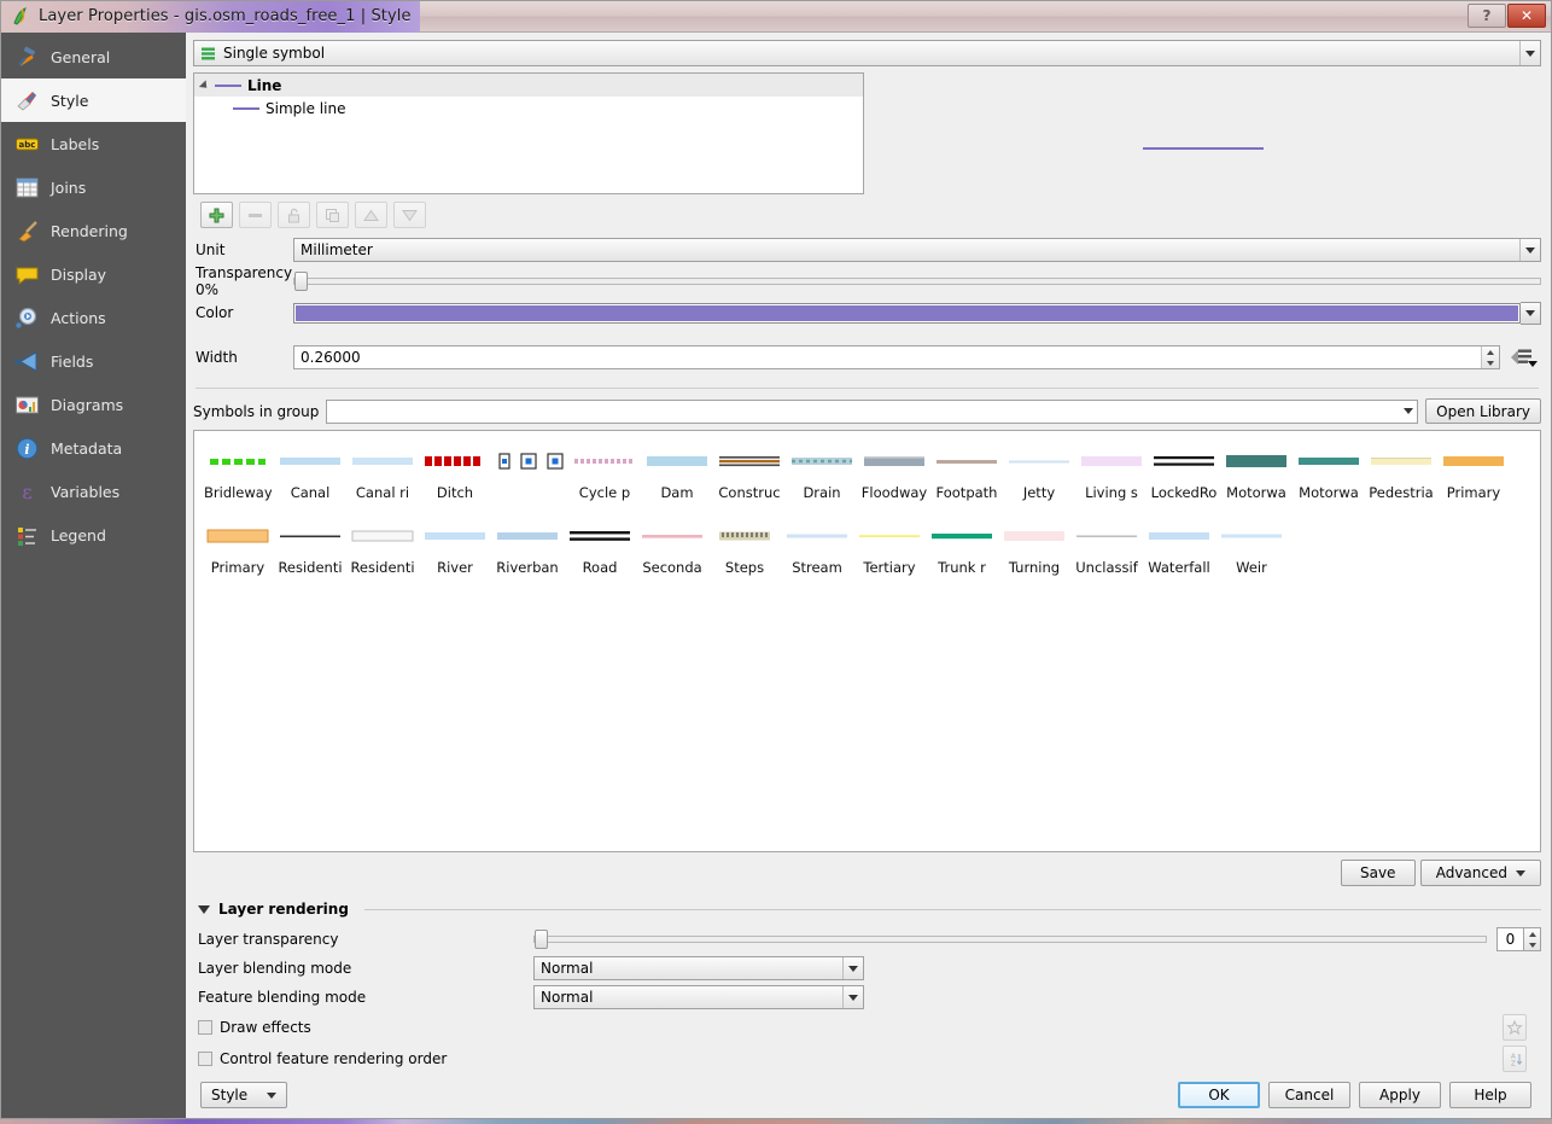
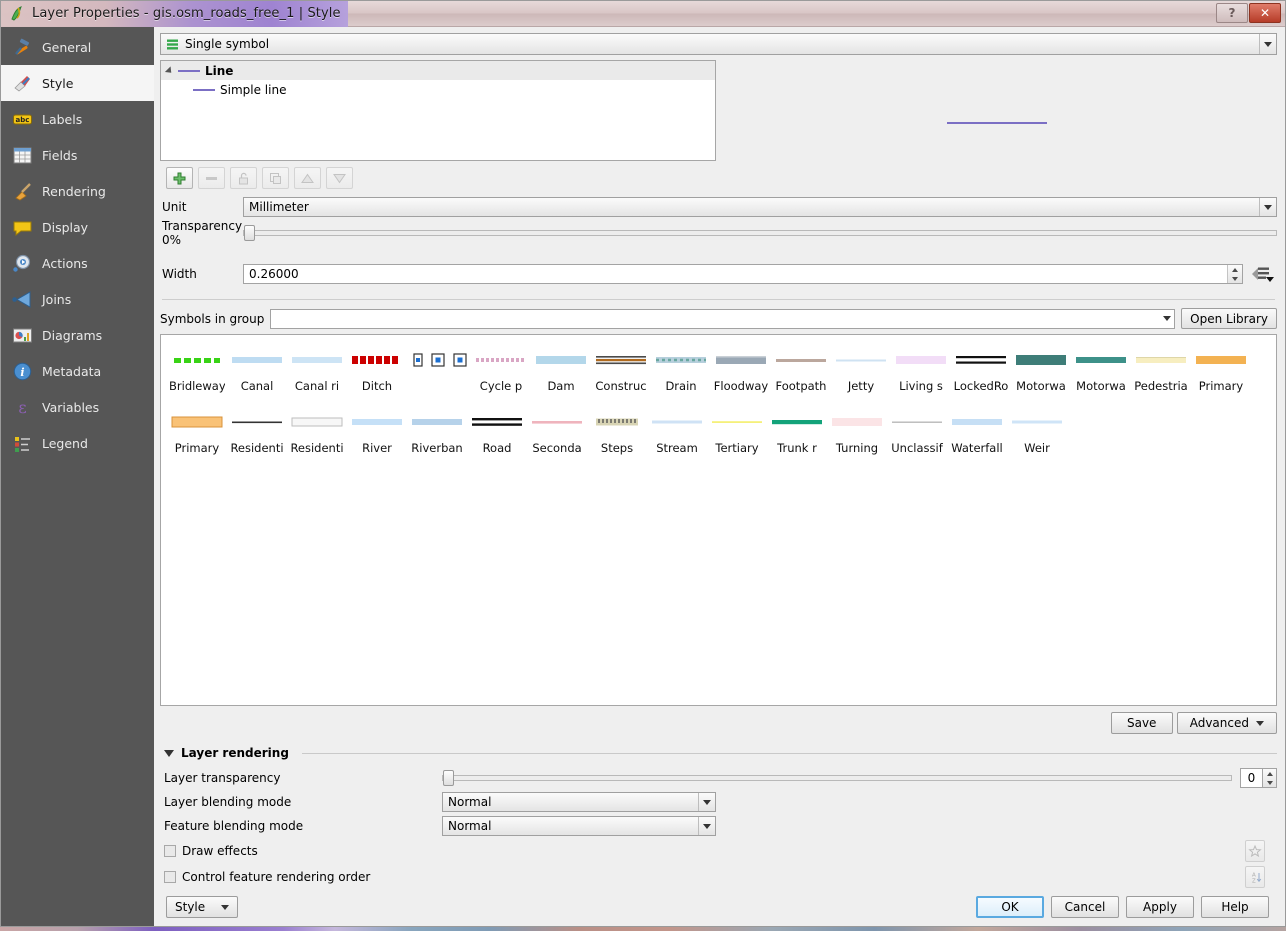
  Layer Properties - gis.osm_roads_free_1 | Style
  ?
  ✕
  General
  Style
  abc
  Labels
- Joins
+ Fields
  Rendering
  Display
  Actions
- Fields
+ Joins
  Diagrams
  i
  Metadata
  ε
  Variables
  Legend
  Single symbol
  Line
  Simple line
  Unit
  Millimeter
  Transparency 0%
- Color
  Width
  0.26000
  Symbols in group
  Open Library
  Bridleway
  Canal
  Canal ri
  Ditch
  Cycle p
  Dam
  Construc
  Drain
  Floodway
  Footpath
  Jetty
  Living s
  LockedRo
  Motorwa
  Motorwa
  Pedestria
  Primary
  Primary
  Residenti
  Residenti
  River
  Riverban
  Road
  Seconda
  Steps
  Stream
  Tertiary
  Trunk r
  Turning
  Unclassif
  Waterfall
  Weir
  Save
  Advanced
  Layer rendering
  Layer transparency
  0
  Layer blending mode
  Normal
  Feature blending mode
  Normal
  Draw effects
  Control feature rendering order
  Style
  OK
  Cancel
  Apply
  Help
